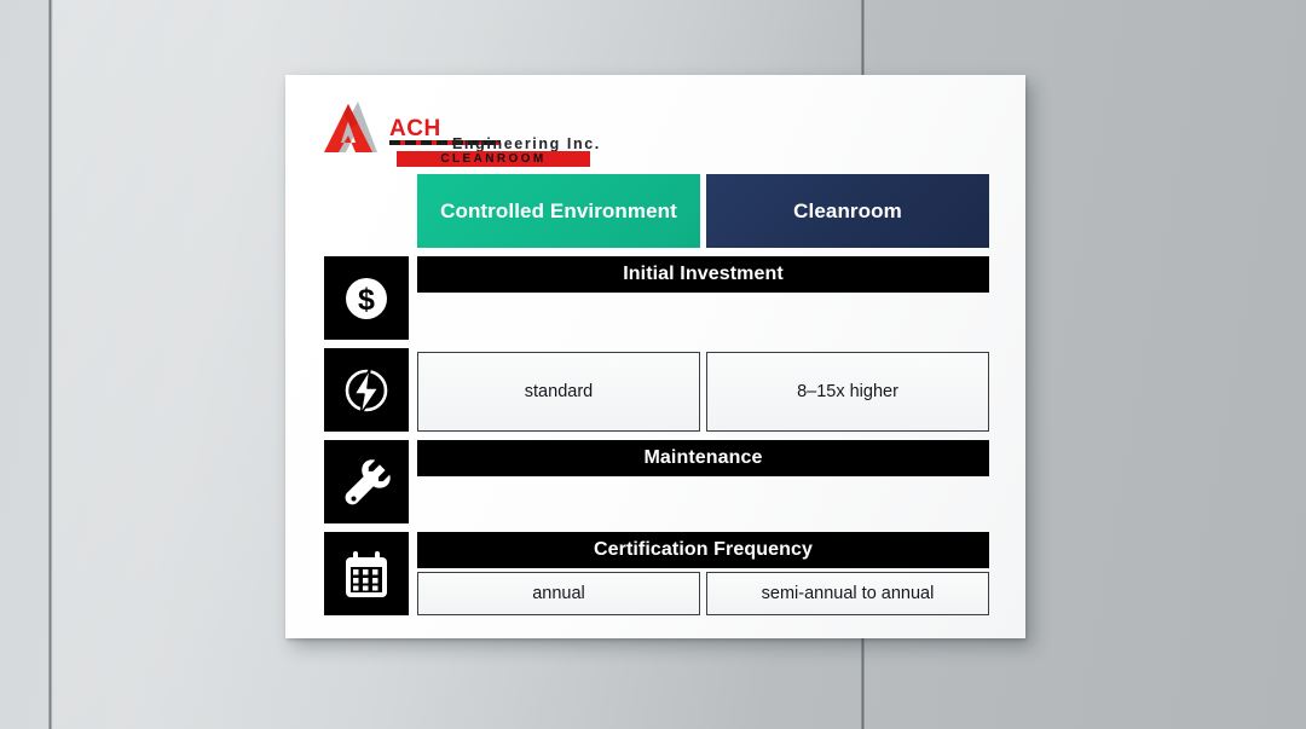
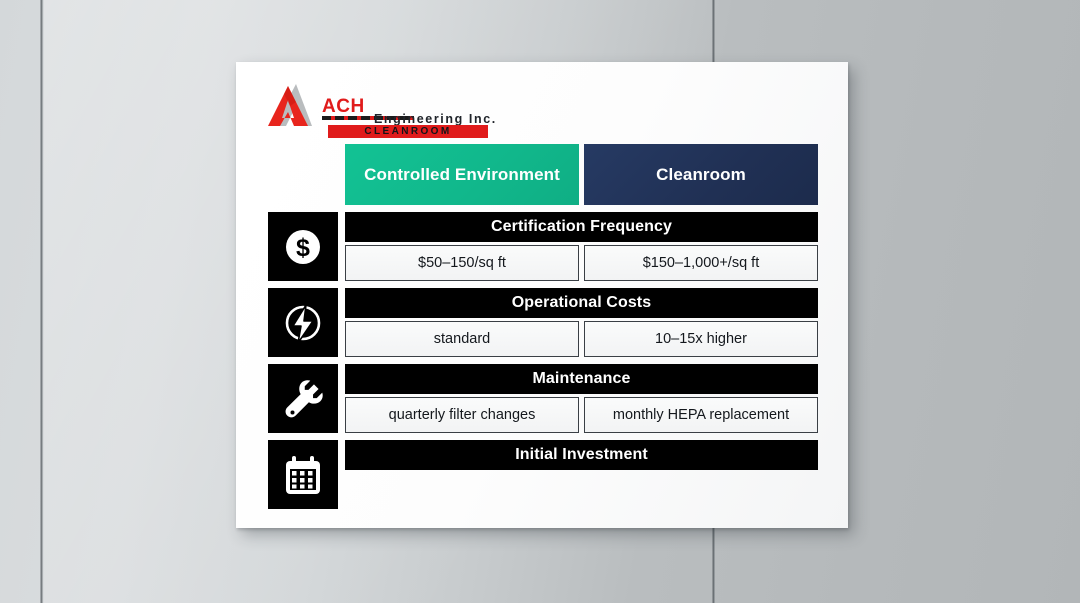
  ACH
  Engineering Inc.
  CLEANROOM
  Controlled Environment
  Cleanroom
  $
- Initial Investment
+ Certification Frequency
+ $50–150/sq ft
+ $150–1,000+/sq ft
+ Operational Costs
  standard
- 8–15x higher
+ 10–15x higher
  Maintenance
+ quarterly filter changes
+ monthly HEPA replacement
- Certification Frequency
+ Initial Investment
- annual
- semi-annual to annual
